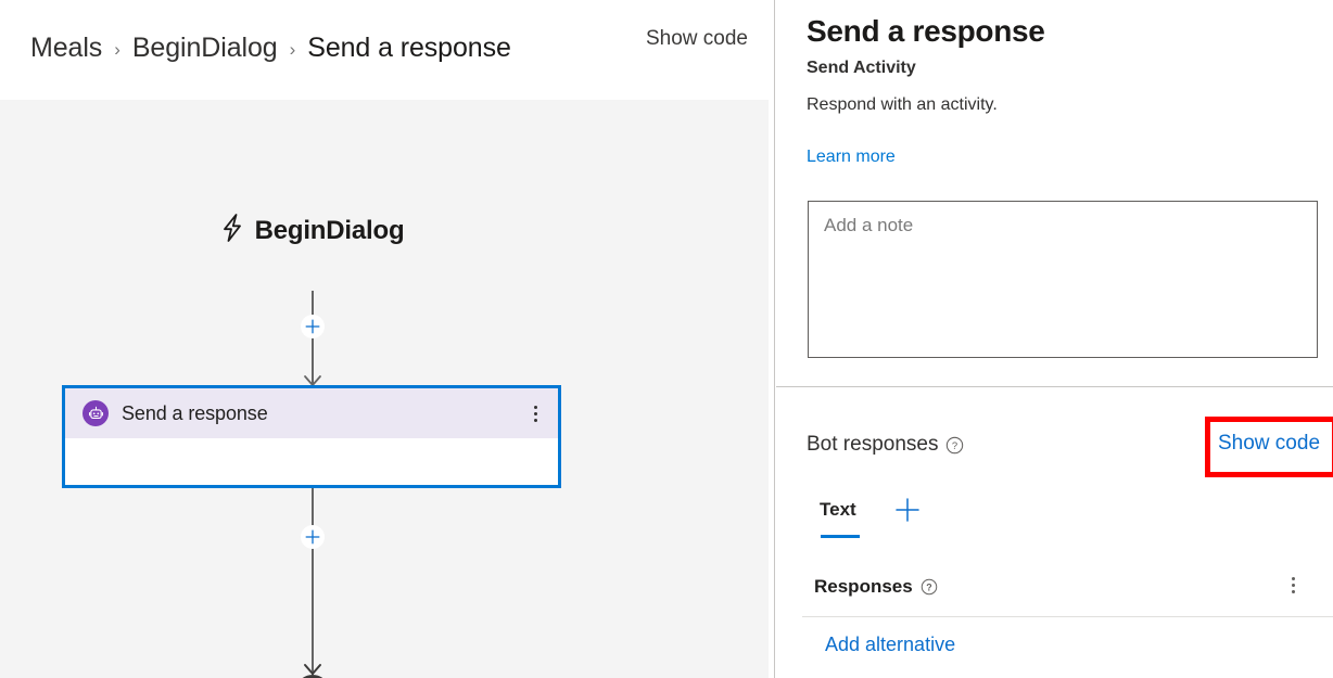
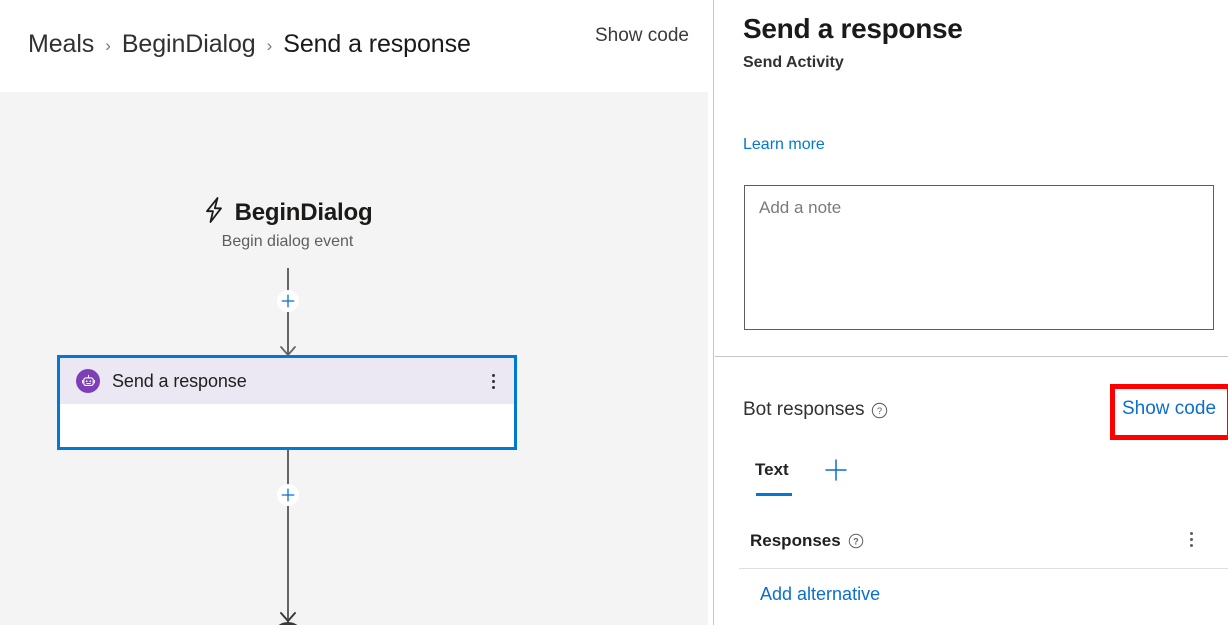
  Meals
  ›
  BeginDialog
  ›
  Send a response
  Show code
  BeginDialog
+ Begin dialog event
  Send a response
  Send a response
  Send Activity
- Respond with an activity.
  Learn more
  Add a note
  Bot responses
  ?
  Show code
  Text
  Responses
  ?
  Add alternative
